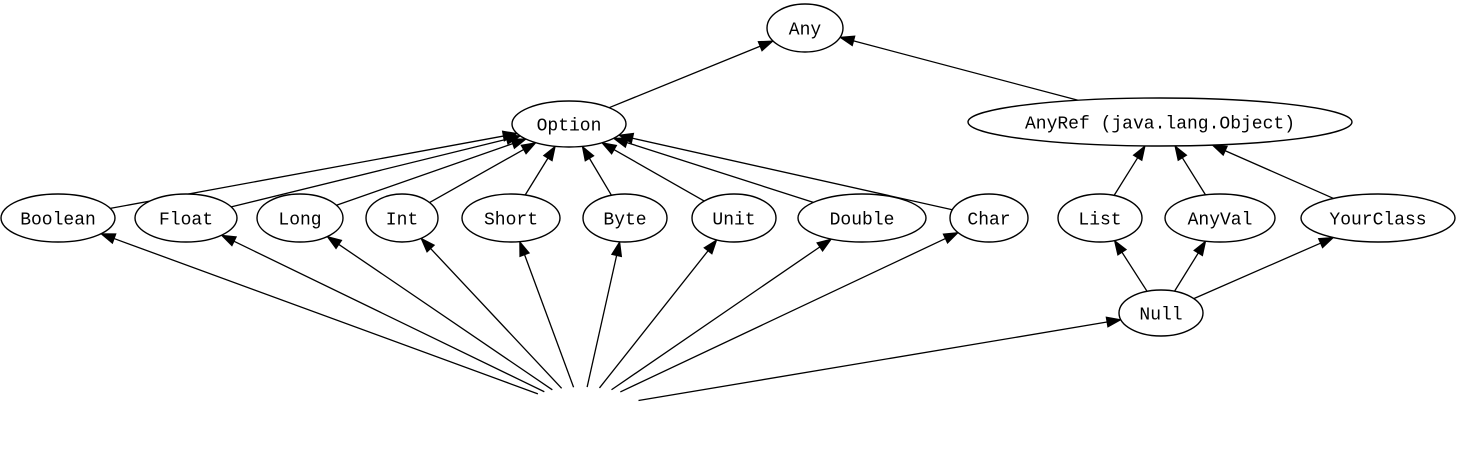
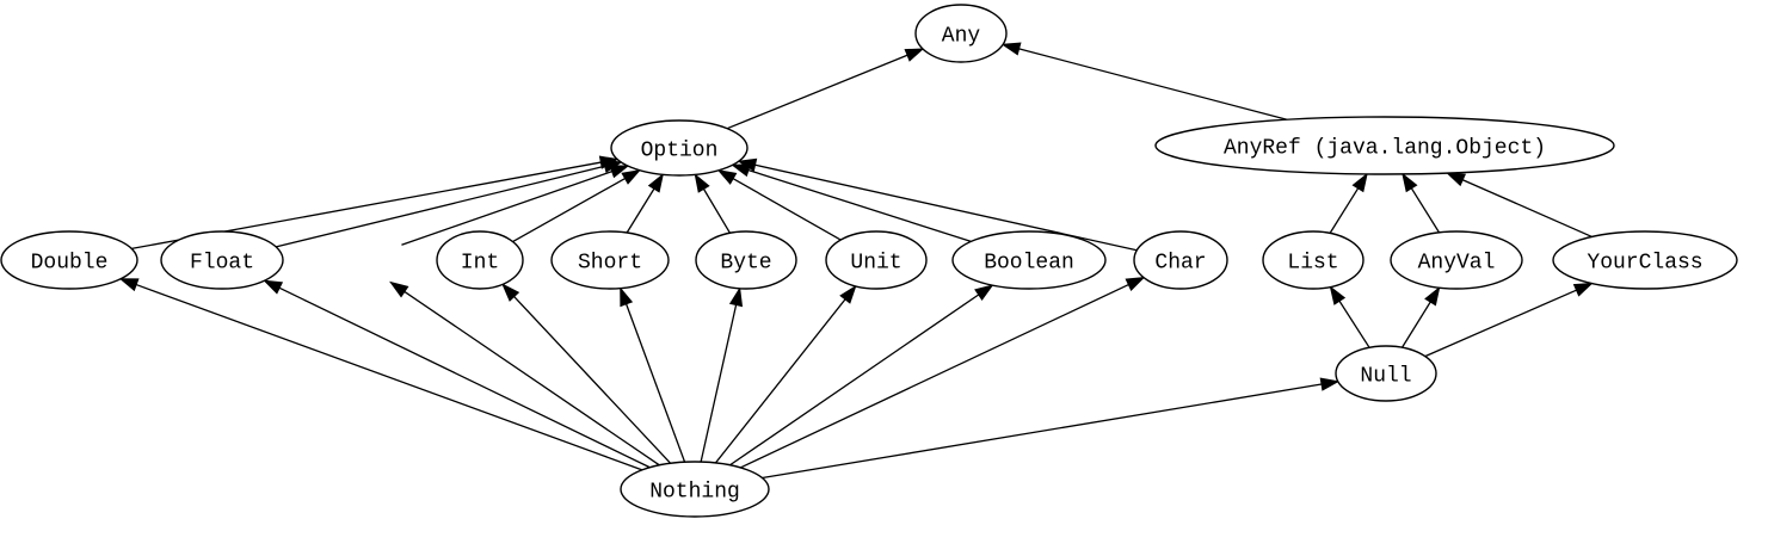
  Any
  Option
  AnyRef (java.lang.Object)
- Boolean
+ Double
  Float
- Long
  Int
  Short
  Byte
  Unit
- Double
+ Boolean
  Char
  List
  AnyVal
  YourClass
  Null
+ Nothing
